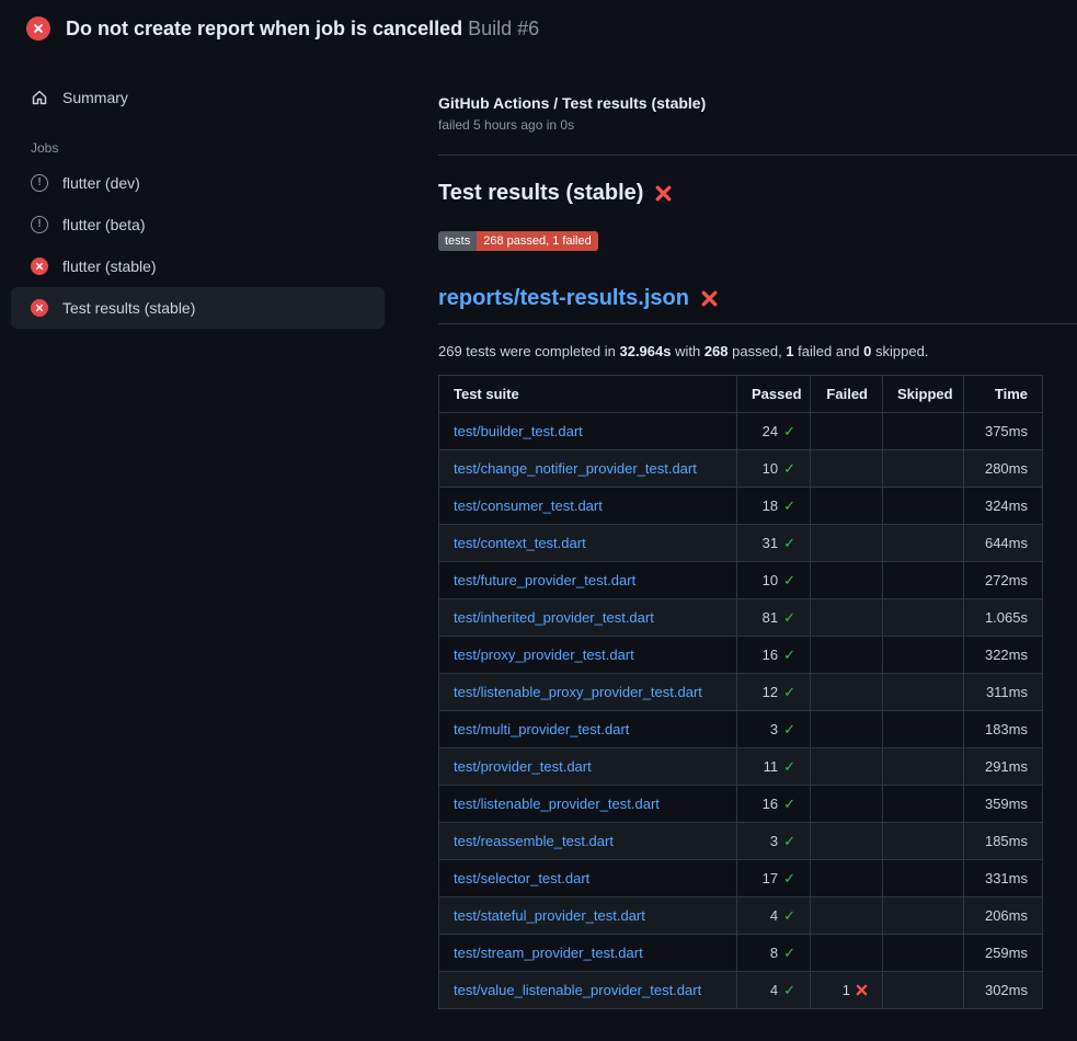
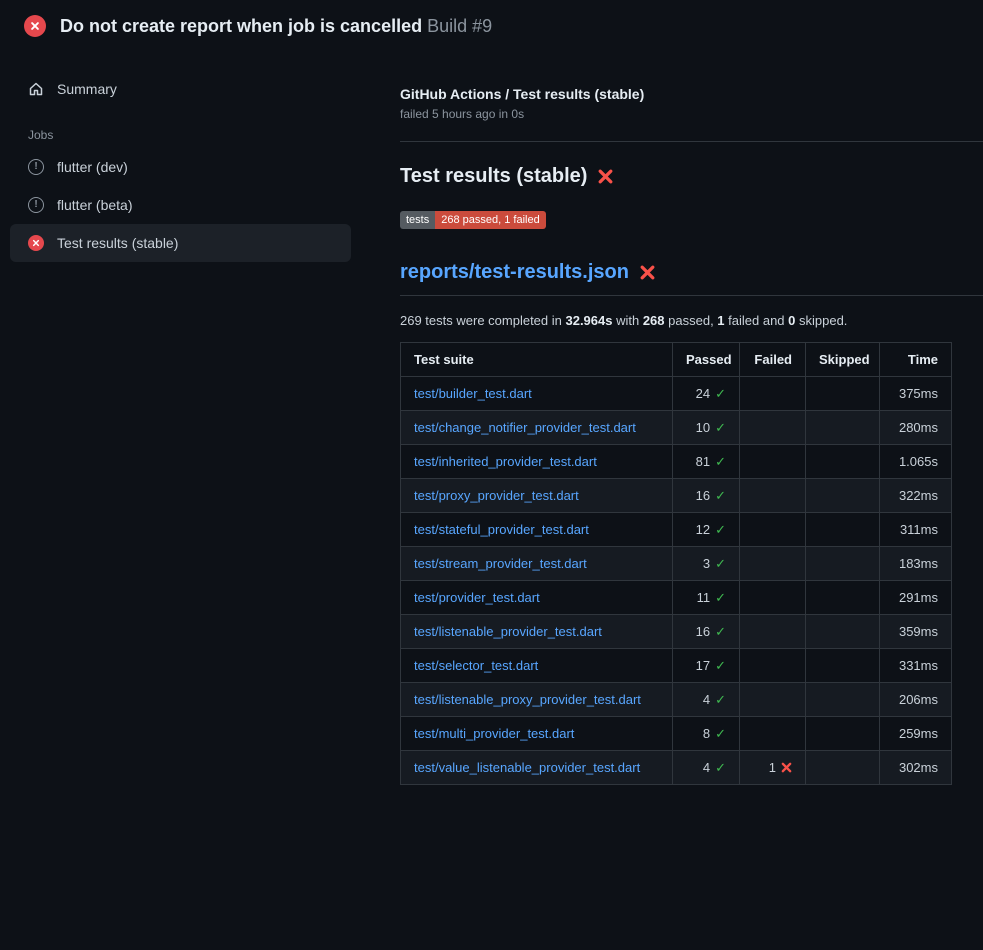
- Do not create report when job is cancelled Build #6
+ Do not create report when job is cancelled Build #9
  Summary
  Jobs
  !
  flutter (dev)
  !
  flutter (beta)
- flutter (stable)
  Test results (stable)
  GitHub Actions / Test results (stable)
  failed 5 hours ago in 0s
  Test results (stable)
  tests
  268 passed, 1 failed
  reports/test-results.json
  269 tests were completed in 32.964s with 268 passed, 1 failed and 0 skipped.
  Test suite	Passed	Failed	Skipped	Time
  test/builder_test.dart	24 ✓			375ms
  test/change_notifier_provider_test.dart	10 ✓			280ms
- test/consumer_test.dart	18 ✓			324ms
- test/context_test.dart	31 ✓			644ms
- test/future_provider_test.dart	10 ✓			272ms
  test/inherited_provider_test.dart	81 ✓			1.065s
  test/proxy_provider_test.dart	16 ✓			322ms
- test/listenable_proxy_provider_test.dart	12 ✓			311ms
+ test/stateful_provider_test.dart	12 ✓			311ms
- test/multi_provider_test.dart	3 ✓			183ms
+ test/stream_provider_test.dart	3 ✓			183ms
  test/provider_test.dart	11 ✓			291ms
  test/listenable_provider_test.dart	16 ✓			359ms
- test/reassemble_test.dart	3 ✓			185ms
  test/selector_test.dart	17 ✓			331ms
- test/stateful_provider_test.dart	4 ✓			206ms
+ test/listenable_proxy_provider_test.dart	4 ✓			206ms
- test/stream_provider_test.dart	8 ✓			259ms
+ test/multi_provider_test.dart	8 ✓			259ms
  test/value_listenable_provider_test.dart	4 ✓	1		302ms
